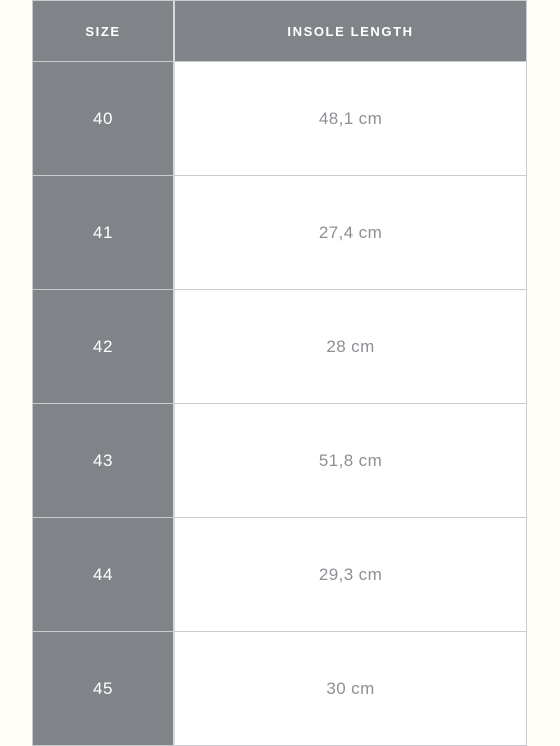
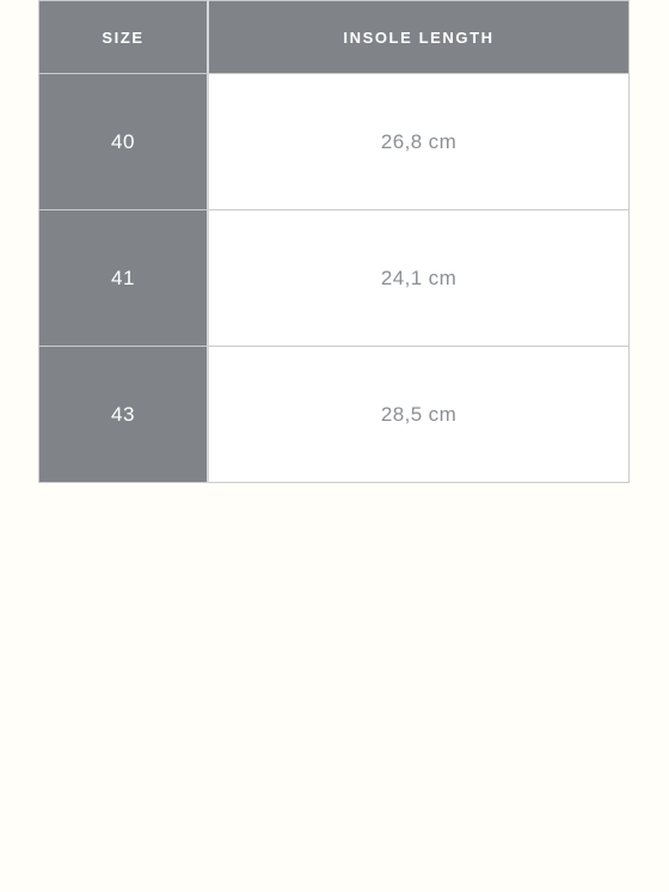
  SIZE	INSOLE LENGTH
- 40	48,1 cm
+ 40	26,8 cm
- 41	27,4 cm
+ 41	24,1 cm
- 42	28 cm
- 43	51,8 cm
+ 43	28,5 cm
- 44	29,3 cm
- 45	30 cm
